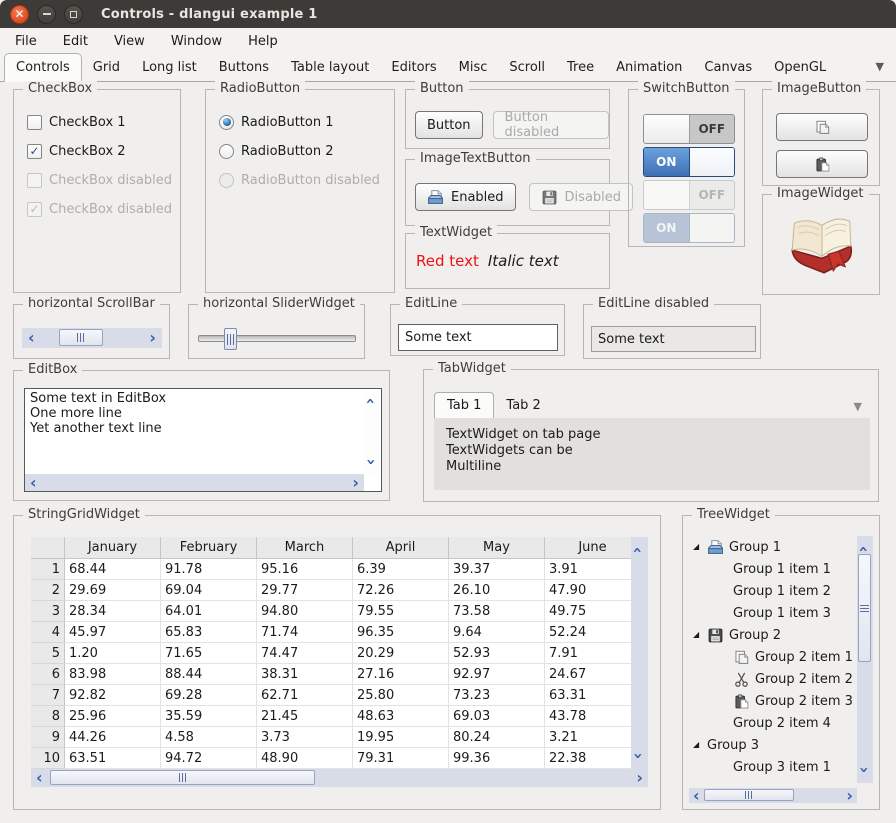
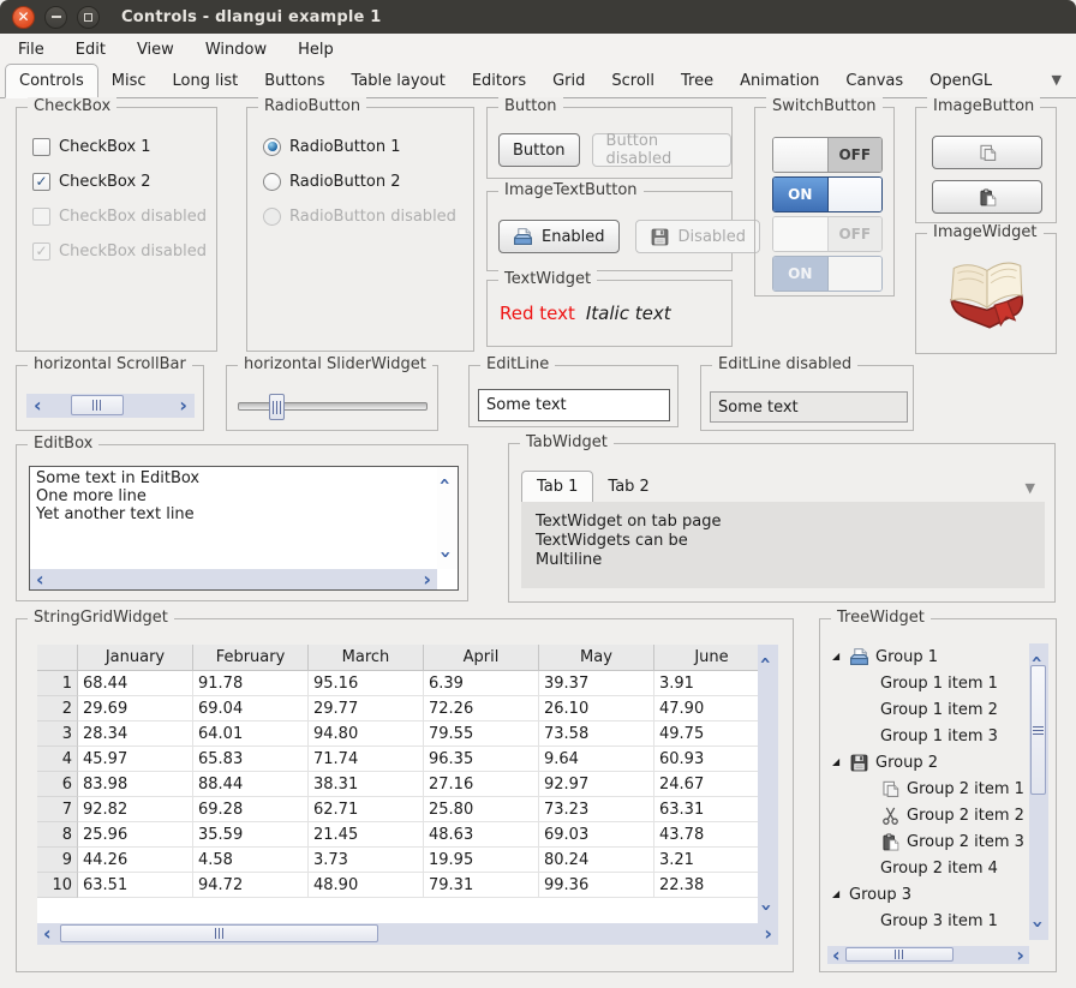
  ✕
  Controls - dlangui example 1
  File
  Edit
  View
  Window
  Help
  Controls
- Grid
+ Misc
  Long list
  Buttons
  Table layout
  Editors
- Misc
+ Grid
  Scroll
  Tree
  Animation
  Canvas
  OpenGL
  ▼
  CheckBox
  CheckBox 1
  ✓
  CheckBox 2
  CheckBox disabled
  ✓
  CheckBox disabled
  RadioButton
  RadioButton 1
  RadioButton 2
  RadioButton disabled
  Button
  Button
  Button disabled
  ImageTextButton
  Enabled
  Disabled
  TextWidget
  Red text
  Italic text
  SwitchButton
  OFF
  ON
  OFF
  ON
  ImageButton
  ImageWidget
  horizontal ScrollBar
  ‹
  ›
  horizontal SliderWidget
  EditLine
  Some text
  EditLine disabled
  Some text
  EditBox
  Some text in EditBox
  One more line
  Yet another text line
  ‹
  ›
  TabWidget
  Tab 1
  Tab 2
  ▼
  TextWidget on tab page
  TextWidgets can be
  Multiline
  StringGridWidget
  January
  February
  March
  April
  May
  June
  1
  68.44
  91.78
  95.16
  6.39
  39.37
  3.91
  2
  29.69
  69.04
  29.77
  72.26
  26.10
  47.90
  3
  28.34
  64.01
  94.80
  79.55
  73.58
  49.75
  4
  45.97
  65.83
  71.74
  96.35
  9.64
- 52.24
+ 60.93
- 5
- 1.20
- 71.65
- 74.47
- 20.29
- 52.93
- 7.91
  6
  83.98
  88.44
  38.31
  27.16
  92.97
  24.67
  7
  92.82
  69.28
  62.71
  25.80
  73.23
  63.31
  8
  25.96
  35.59
  21.45
  48.63
  69.03
  43.78
  9
  44.26
  4.58
  3.73
  19.95
  80.24
  3.21
  10
  63.51
  94.72
  48.90
  79.31
  99.36
  22.38
  ‹
  ›
  TreeWidget
  ◢
  Group 1
  Group 1 item 1
  Group 1 item 2
  Group 1 item 3
  ◢
  Group 2
  Group 2 item 1
  Group 2 item 2
  Group 2 item 3
  Group 2 item 4
  ◢
  Group 3
  Group 3 item 1
  ‹
  ›
